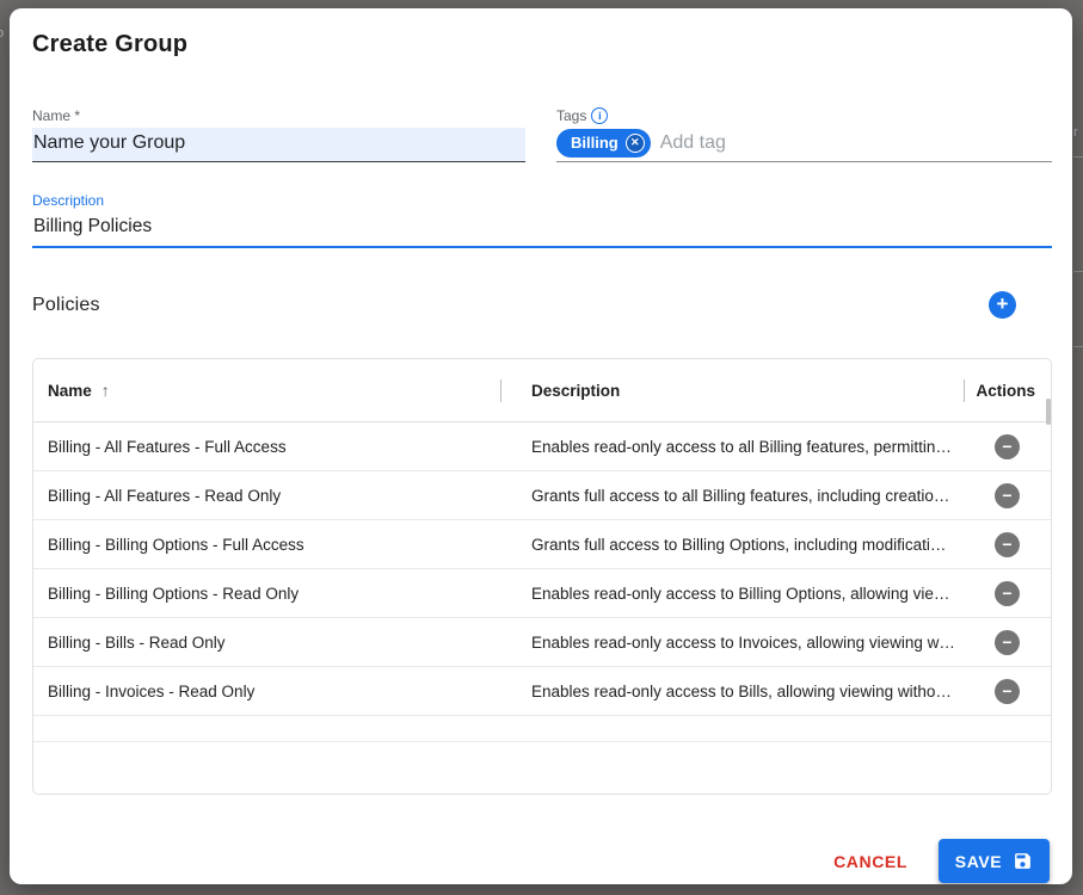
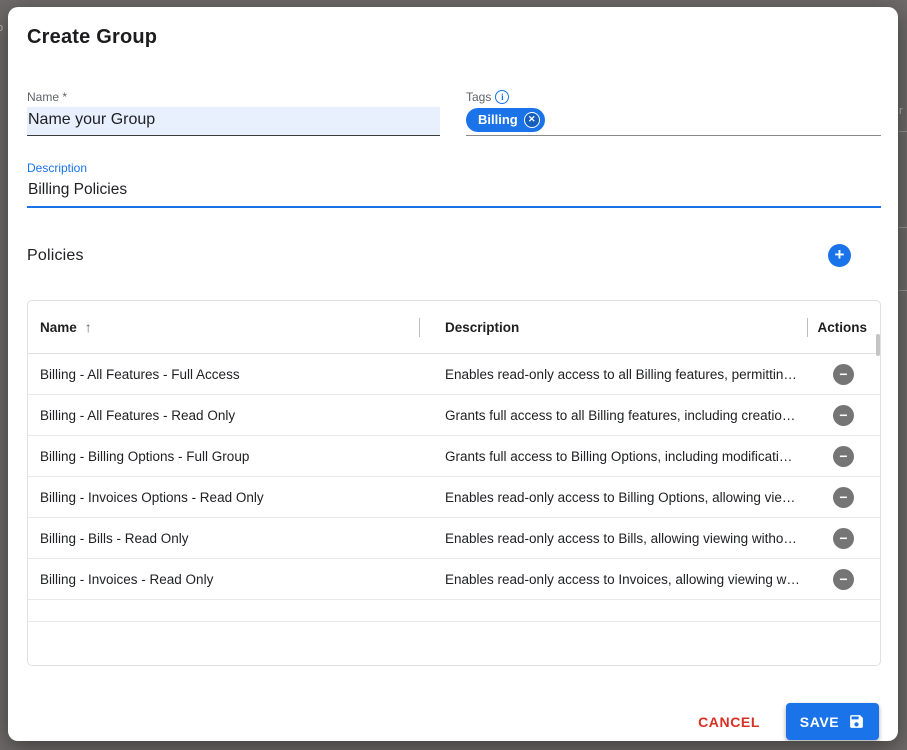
  o
  r
  Create Group
  Name *
  Name your Group
  Tags
  i
  Billing
  ✕
- Add tag
  Description
  Billing Policies
  Policies
  +
  Name
  ↑
  Description
  Actions
  Billing - All Features - Full Access
  Enables read-only access to all Billing features, permittin…
  −
  Billing - All Features - Read Only
  Grants full access to all Billing features, including creatio…
  −
- Billing - Billing Options - Full Access
+ Billing - Billing Options - Full Group
  Grants full access to Billing Options, including modificati…
  −
- Billing - Billing Options - Read Only
+ Billing - Invoices Options - Read Only
  Enables read-only access to Billing Options, allowing vie…
  −
  Billing - Bills - Read Only
- Enables read-only access to Invoices, allowing viewing w…
+ Enables read-only access to Bills, allowing viewing witho…
  −
  Billing - Invoices - Read Only
- Enables read-only access to Bills, allowing viewing witho…
+ Enables read-only access to Invoices, allowing viewing w…
  −
  CANCEL
  SAVE
